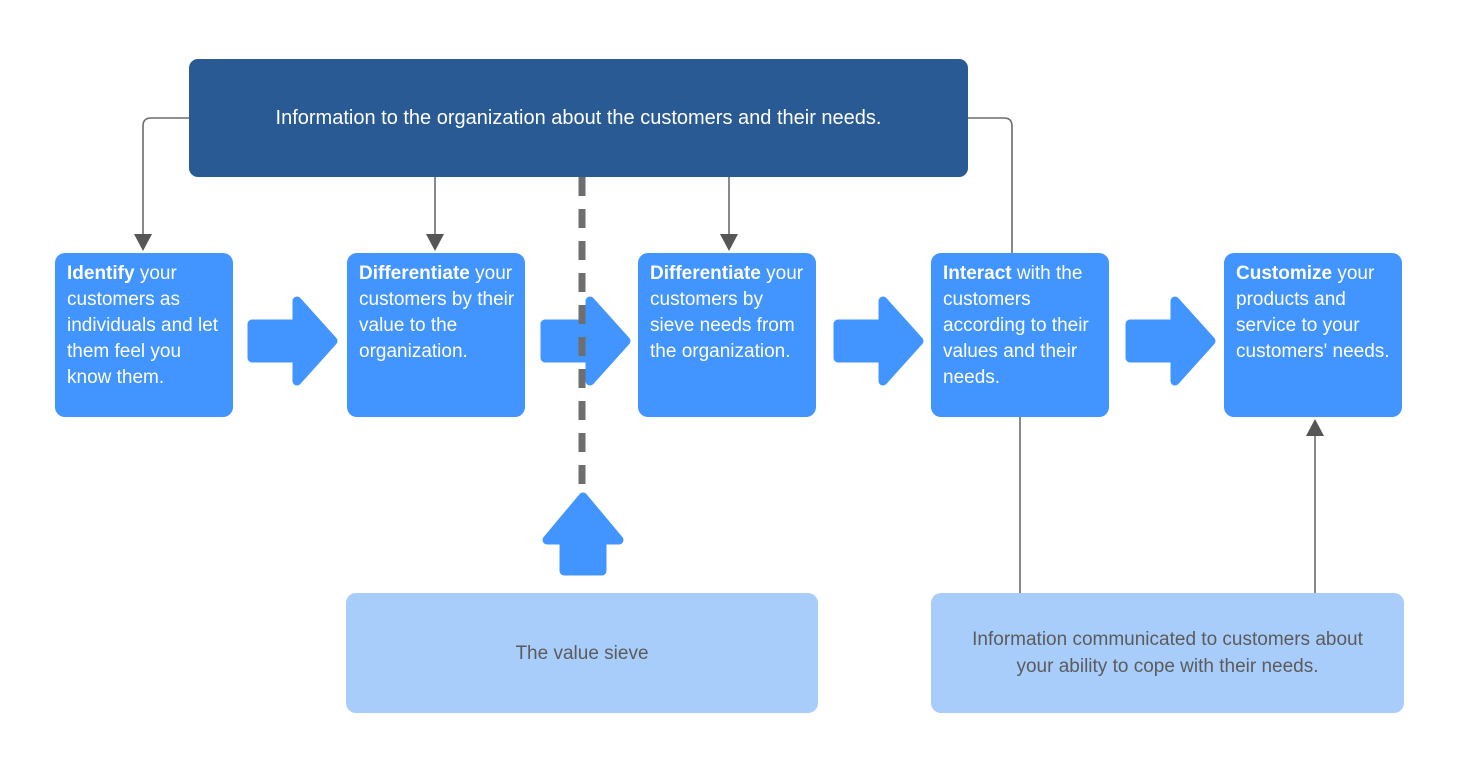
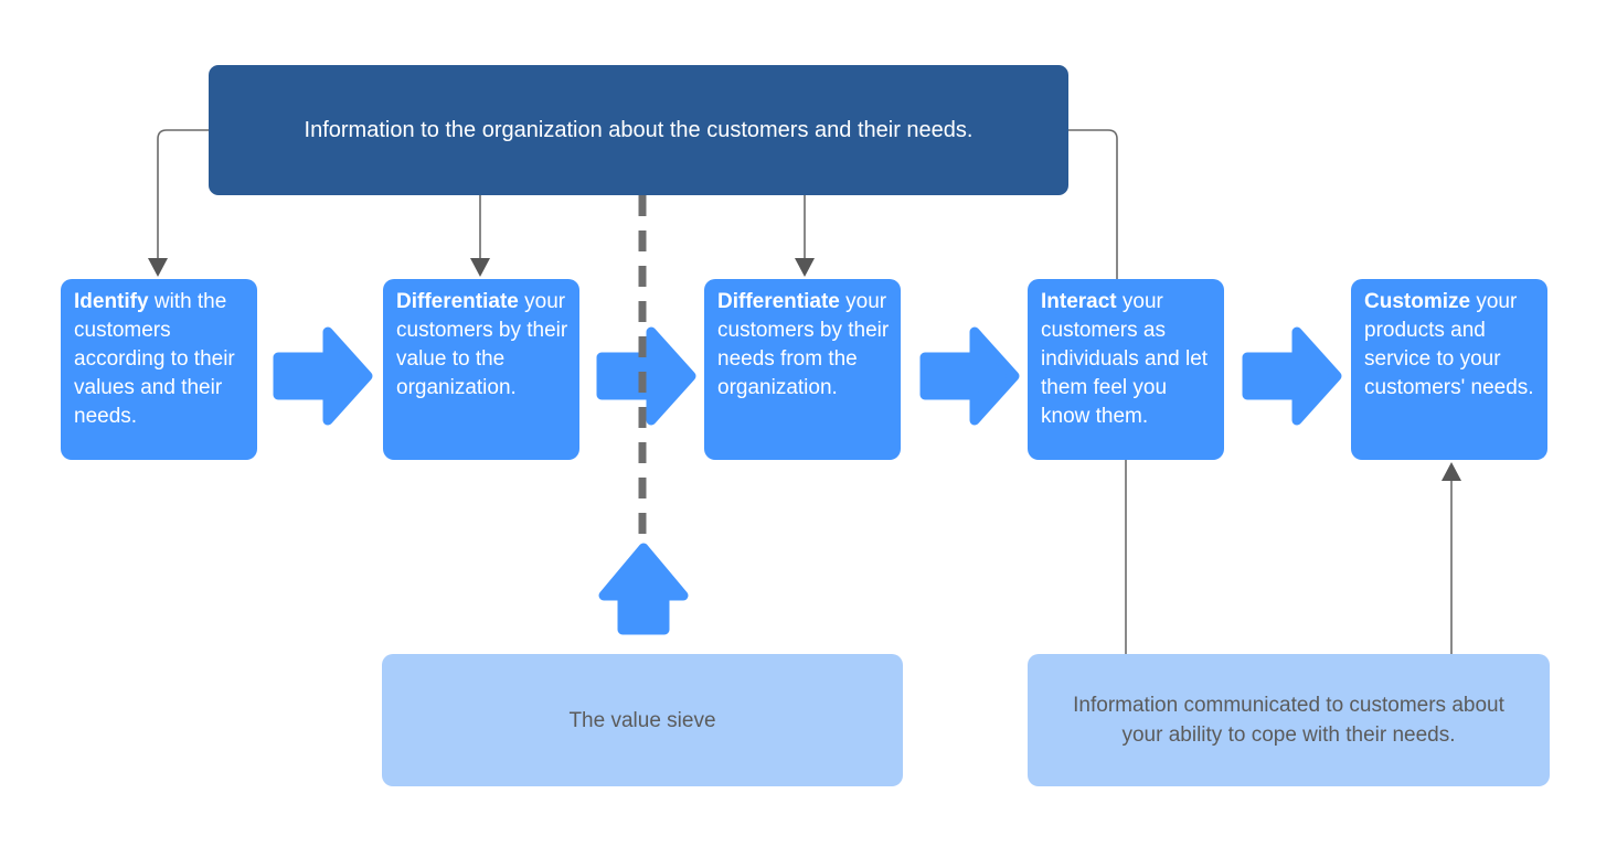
  Information to the organization about the customers and their needs.
- Identify your customers as individuals and let them feel you know them.
+ Identify with the customers according to their values and their needs.
  Differentiate your customers by their value to the organization.
- Differentiate your customers by sieve needs from the organization.
+ Differentiate your customers by their needs from the organization.
- Interact with the customers according to their values and their needs.
+ Interact your customers as individuals and let them feel you know them.
  Customize your products and service to your customers' needs.
  The value sieve
  Information communicated to customers about your ability to cope with their needs.
